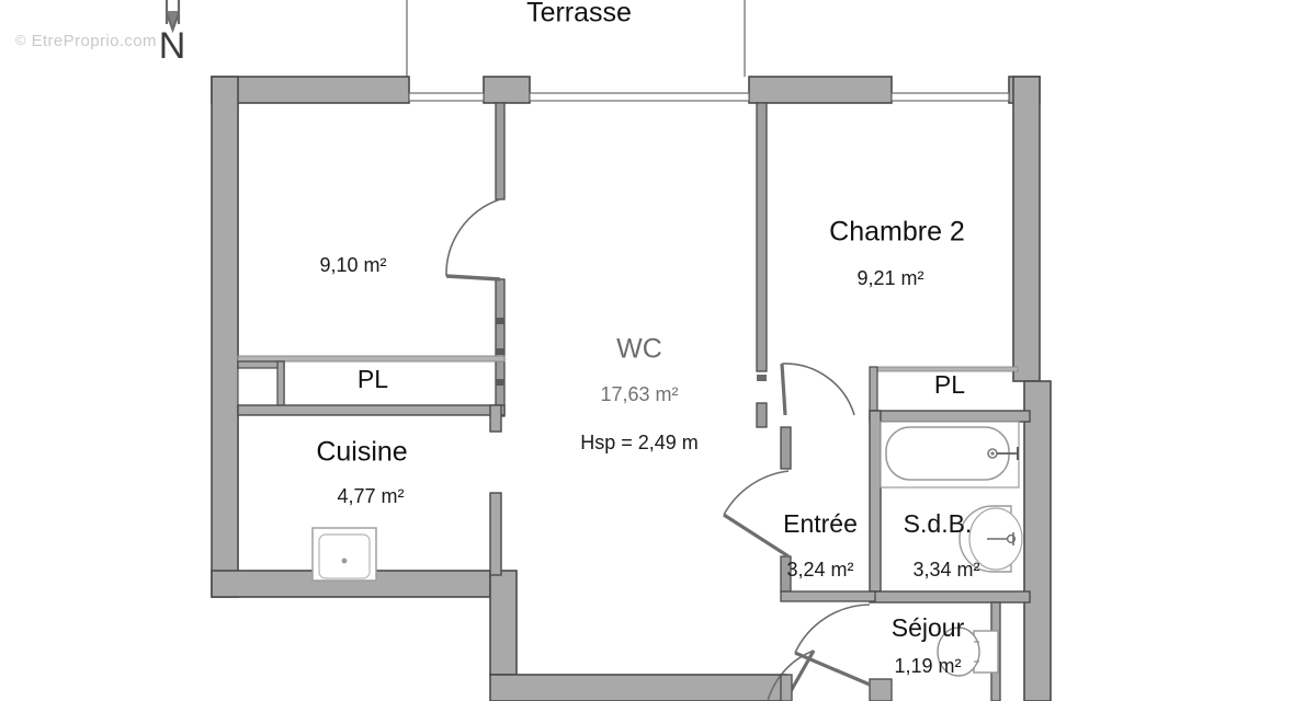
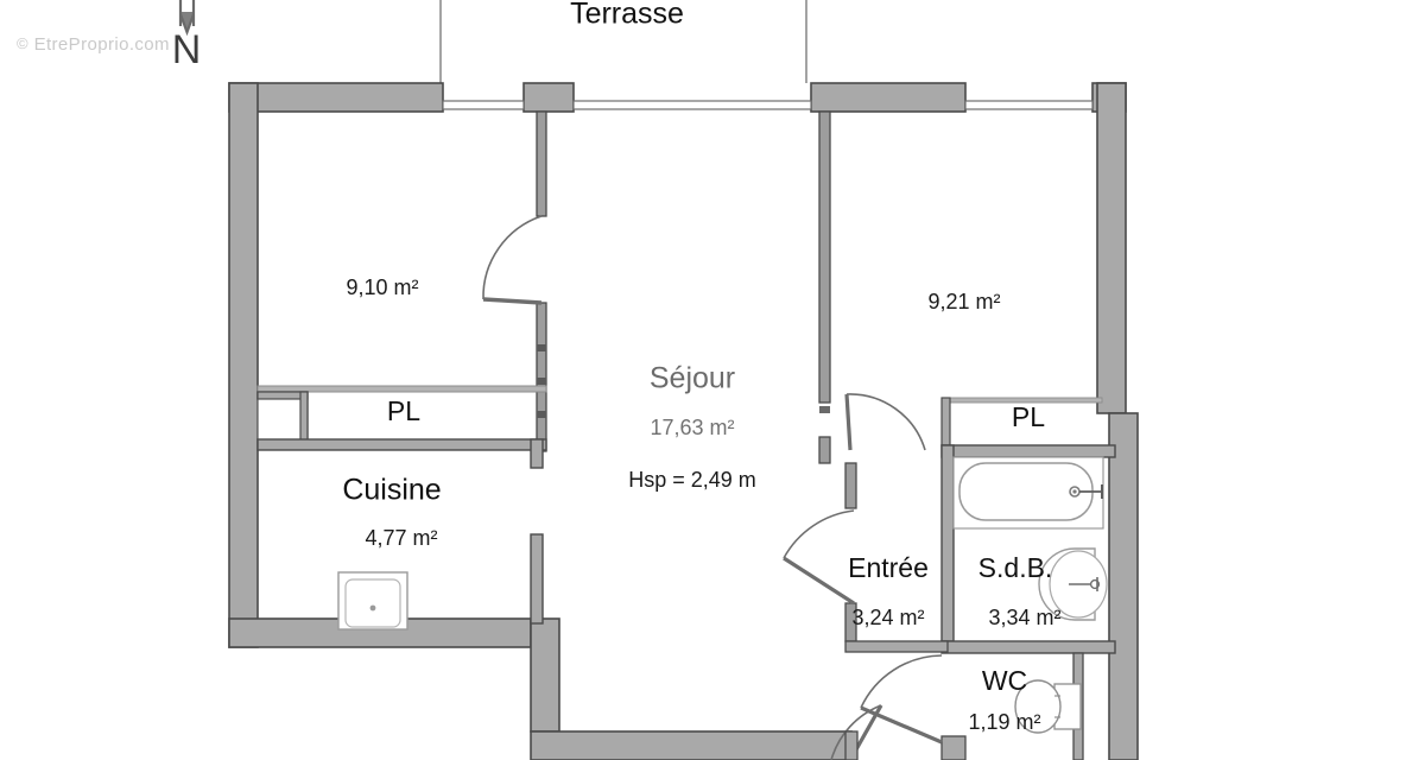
  © EtreProprio.com
  N
  Terrasse
  9,10 m²
- Chambre 2
  9,21 m²
- WC
+ Séjour
  17,63 m²
  Hsp = 2,49 m
  Cuisine
  4,77 m²
  Entrée
  3,24 m²
  S.d.B.
  3,34 m²
- Séjour
+ WC
  1,19 m²
  PL
  PL
